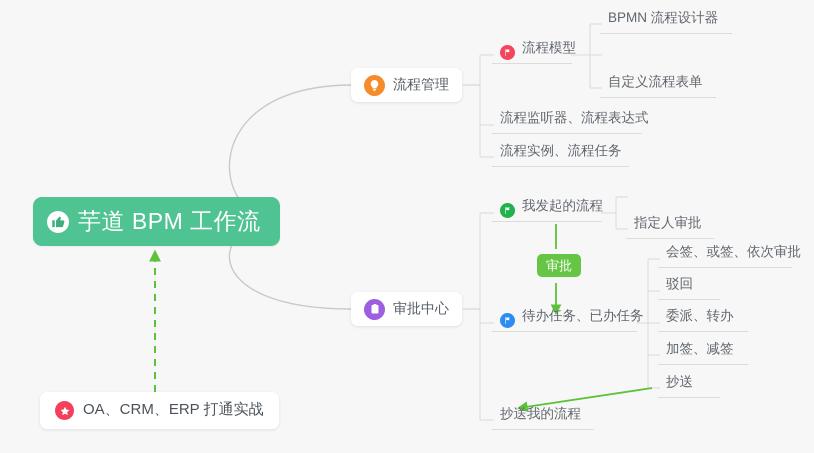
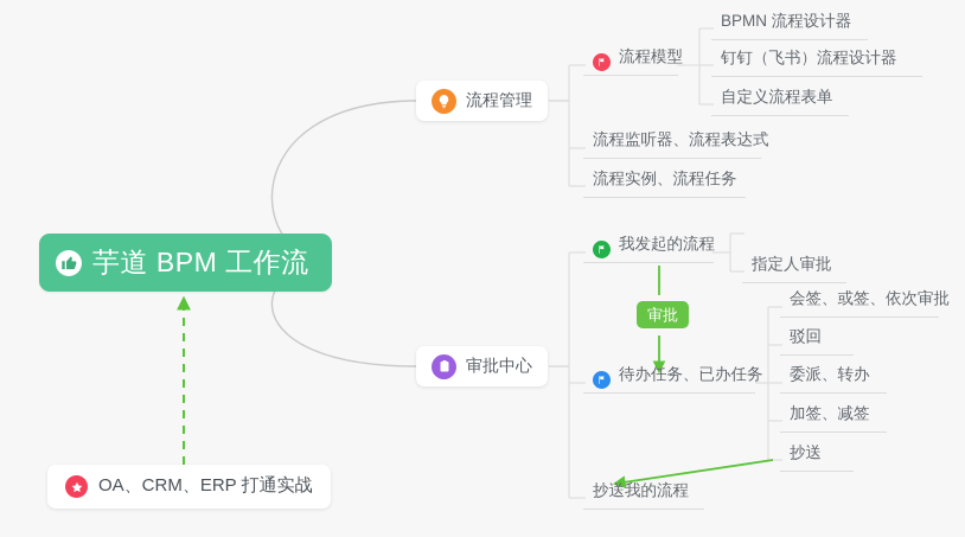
  芋道 BPM 工作流
  流程管理
  流程模型
  BPMN 流程设计器
+ 钉钉（飞书）流程设计器
  自定义流程表单
  流程监听器、流程表达式
  流程实例、流程任务
  审批中心
  我发起的流程
  指定人审批
  审批
  待办任务、已办任务
  会签、或签、依次审批
  驳回
  委派、转办
  加签、减签
  抄送
  抄送我的流程
  OA、CRM、ERP 打通实战
